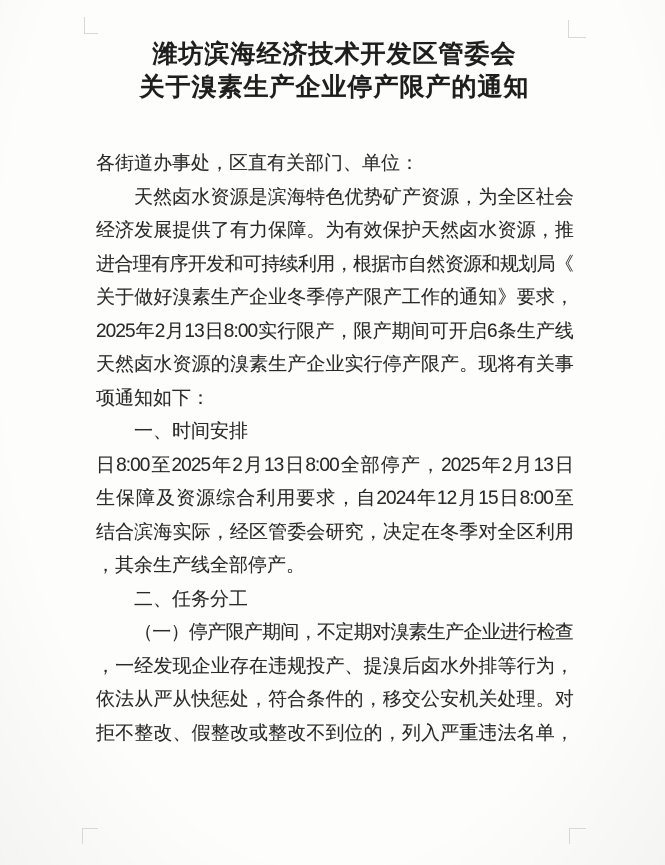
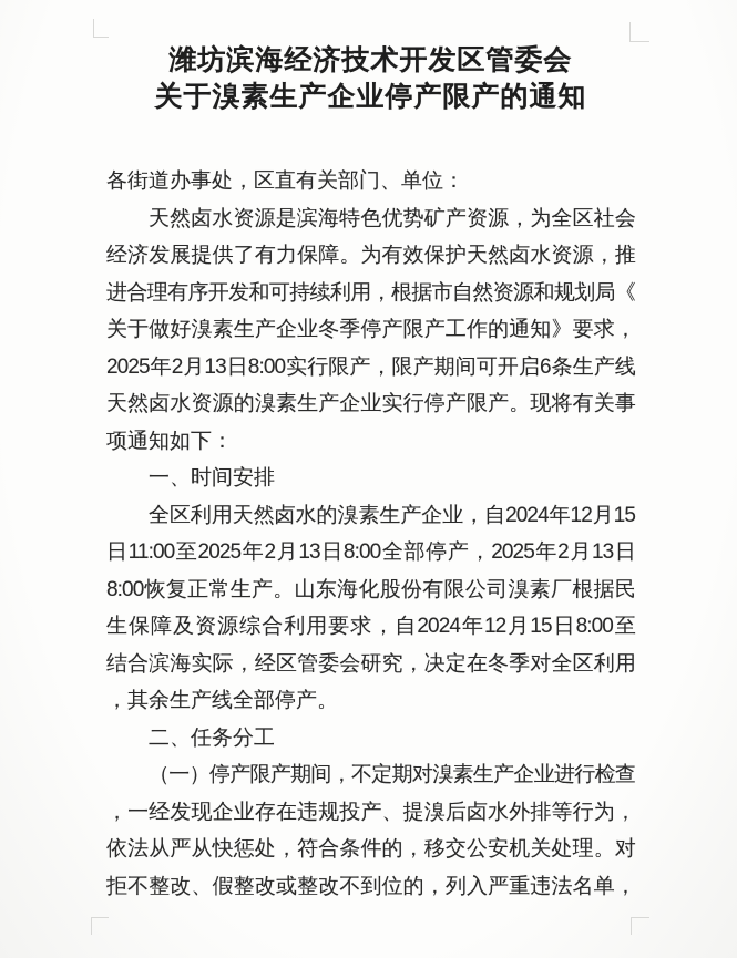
  潍坊滨海经济技术开发区管委会
  关于溴素生产企业停产限产的通知
  各街道办事处，区直有关部门、单位：
  天然卤水资源是滨海特色优势矿产资源，为全区社会
  经济发展提供了有力保障。为有效保护天然卤水资源，推
  进合理有序开发和可持续利用，根据市自然资源和规划局《
  关于做好溴素生产企业冬季停产限产工作的通知》要求，
  2025年2月13日8:00实行限产，限产期间可开启6条生产线
  天然卤水资源的溴素生产企业实行停产限产。现将有关事
  项通知如下：
  一、时间安排
+ 全区利用天然卤水的溴素生产企业，自2024年12月15
- 日8:00至2025年2月13日8:00全部停产，2025年2月13日
+ 日11:00至2025年2月13日8:00全部停产，2025年2月13日
+ 8:00恢复正常生产。山东海化股份有限公司溴素厂根据民
  生保障及资源综合利用要求，自2024年12月15日8:00至
  结合滨海实际，经区管委会研究，决定在冬季对全区利用
  ，其余生产线全部停产。
  二、任务分工
  （一）停产限产期间，不定期对溴素生产企业进行检查
  ，一经发现企业存在违规投产、提溴后卤水外排等行为，
  依法从严从快惩处，符合条件的，移交公安机关处理。对
  拒不整改、假整改或整改不到位的，列入严重违法名单，
